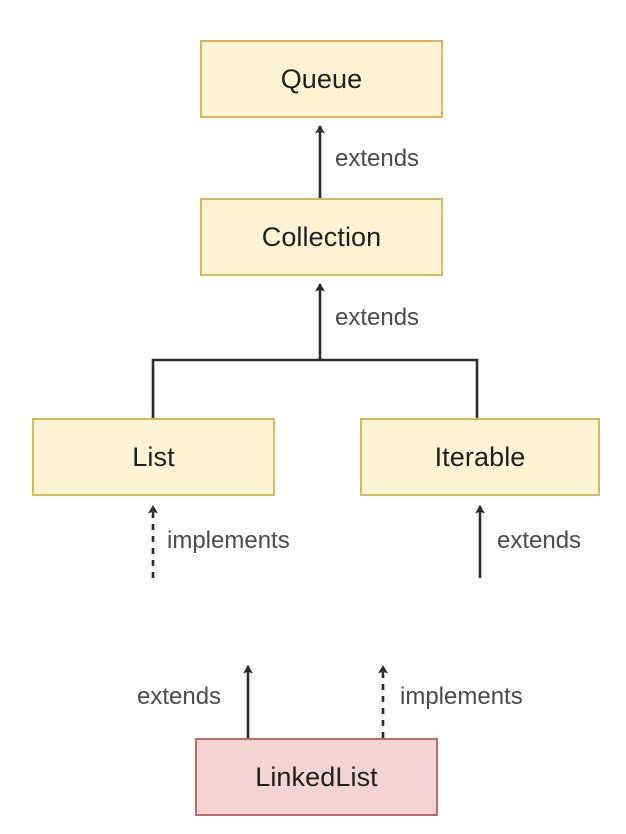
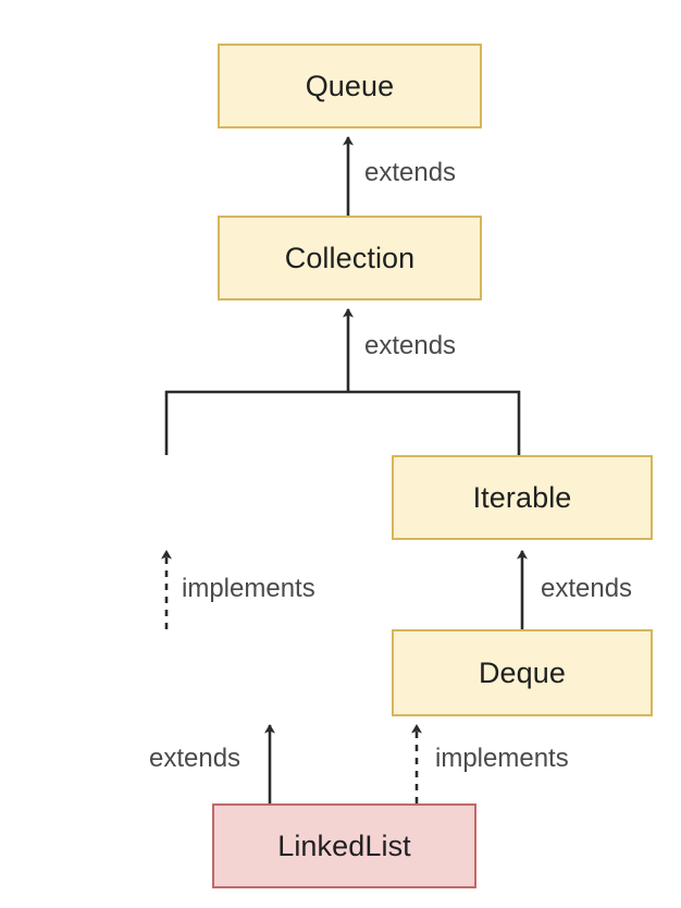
  Queue
  Collection
- List
  Iterable
+ Deque
  LinkedList
  extends
  extends
  implements
  extends
  extends
  implements
